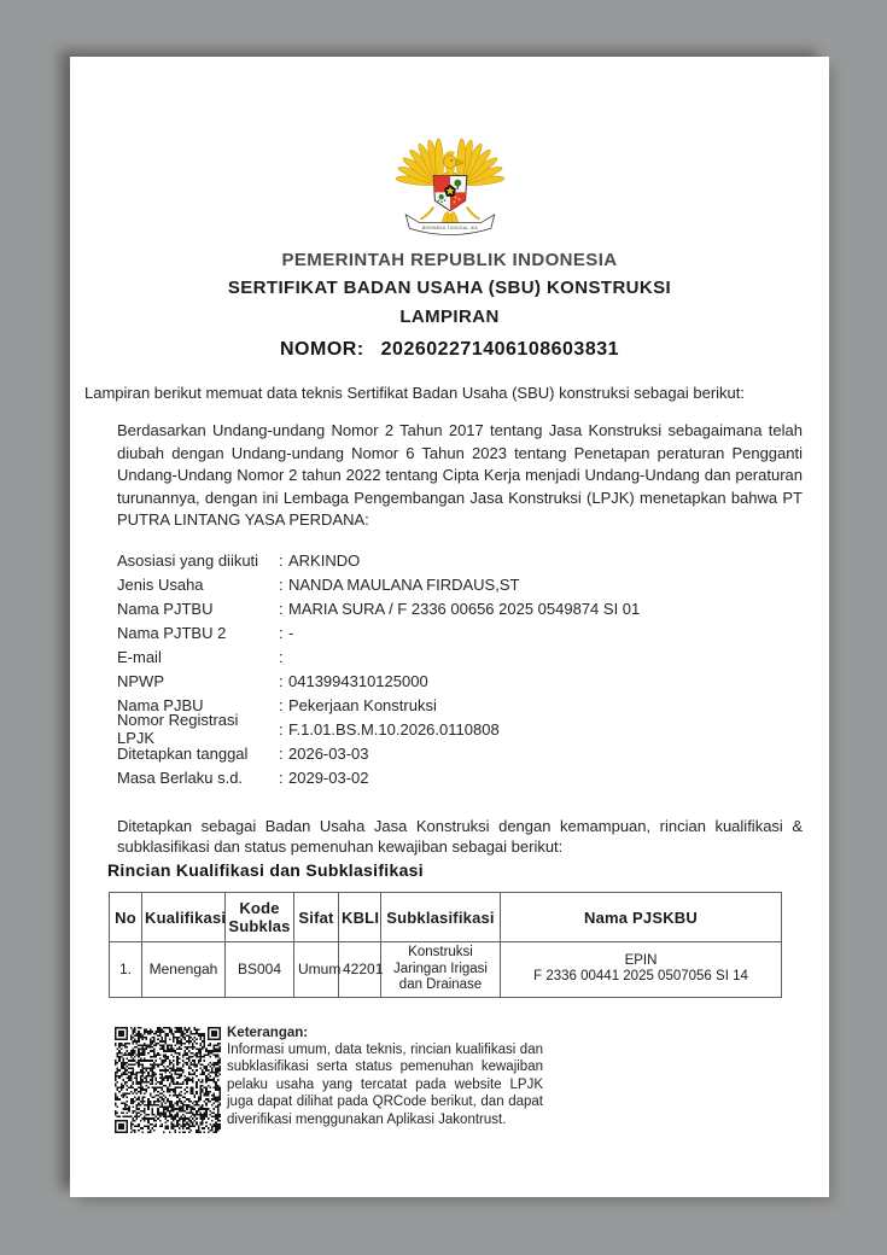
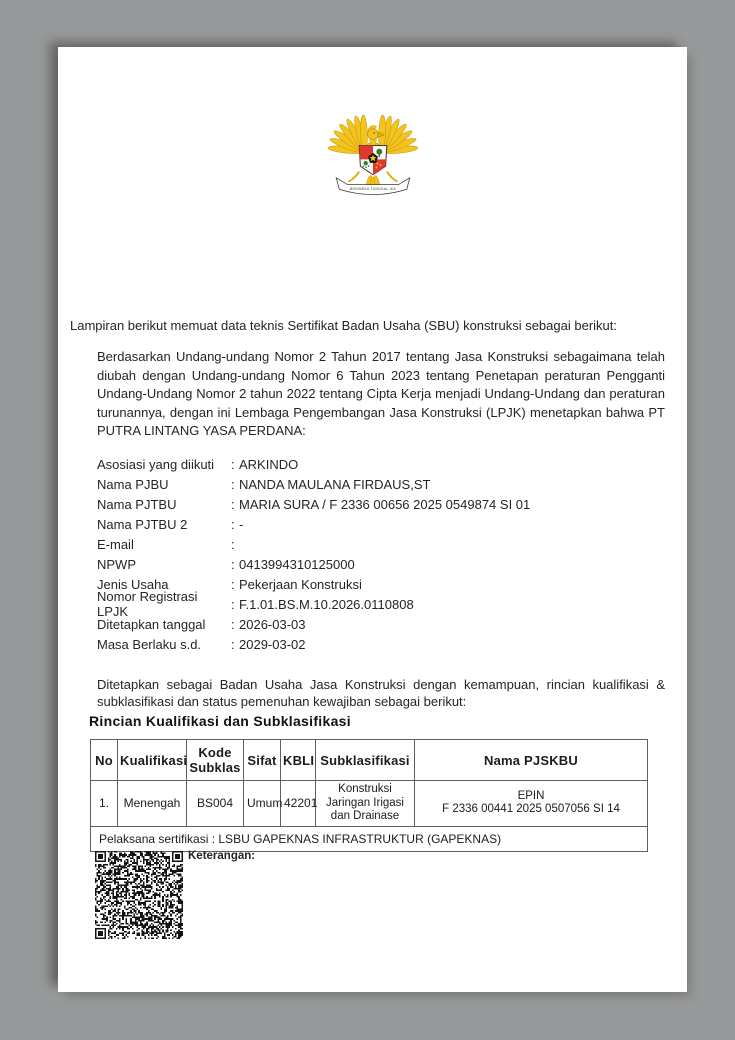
- PEMERINTAH REPUBLIK INDONESIA
- SERTIFIKAT BADAN USAHA (SBU) KONSTRUKSI
- LAMPIRAN
- NOMOR: 202602271406108603831
  Lampiran berikut memuat data teknis Sertifikat Badan Usaha (SBU) konstruksi sebagai berikut:
  Berdasarkan Undang-undang Nomor 2 Tahun 2017 tentang Jasa Konstruksi sebagaimana telah diubah dengan Undang-undang Nomor 6 Tahun 2023 tentang Penetapan peraturan Pengganti Undang-Undang Nomor 2 tahun 2022 tentang Cipta Kerja menjadi Undang-Undang dan peraturan turunannya, dengan ini Lembaga Pengembangan Jasa Konstruksi (LPJK) menetapkan bahwa PT PUTRA LINTANG YASA PERDANA:
  Asosiasi yang diikuti
  :
  ARKINDO
- Jenis Usaha
+ Nama PJBU
  :
  NANDA MAULANA FIRDAUS,ST
  Nama PJTBU
  :
  MARIA SURA / F 2336 00656 2025 0549874 SI 01
  Nama PJTBU 2
  :
  -
  E-mail
  :
  NPWP
  :
  0413994310125000
- Nama PJBU
+ Jenis Usaha
  :
  Pekerjaan Konstruksi
  Nomor Registrasi LPJK
  :
  F.1.01.BS.M.10.2026.0110808
  Ditetapkan tanggal
  :
  2026-03-03
  Masa Berlaku s.d.
  :
  2029-03-02
  Ditetapkan sebagai Badan Usaha Jasa Konstruksi dengan kemampuan, rincian kualifikasi & subklasifikasi dan status pemenuhan kewajiban sebagai berikut:
  Rincian Kualifikasi dan Subklasifikasi
  No	Kualifikasi	Kode Subklas	Sifat	KBLI	Subklasifikasi	Nama PJSKBU
  1.	Menengah	BS004	Umum	42201	Konstruksi Jaringan Irigasi dan Drainase	EPIN F 2336 00441 2025 0507056 SI 14
+ Pelaksana sertifikasi : LSBU GAPEKNAS INFRASTRUKTUR (GAPEKNAS)
  Keterangan:
- Informasi umum, data teknis, rincian kualifikasi dan subklasifikasi serta status pemenuhan kewajiban pelaku usaha yang tercatat pada website LPJK juga dapat dilihat pada QRCode berikut, dan dapat diverifikasi menggunakan Aplikasi Jakontrust.
